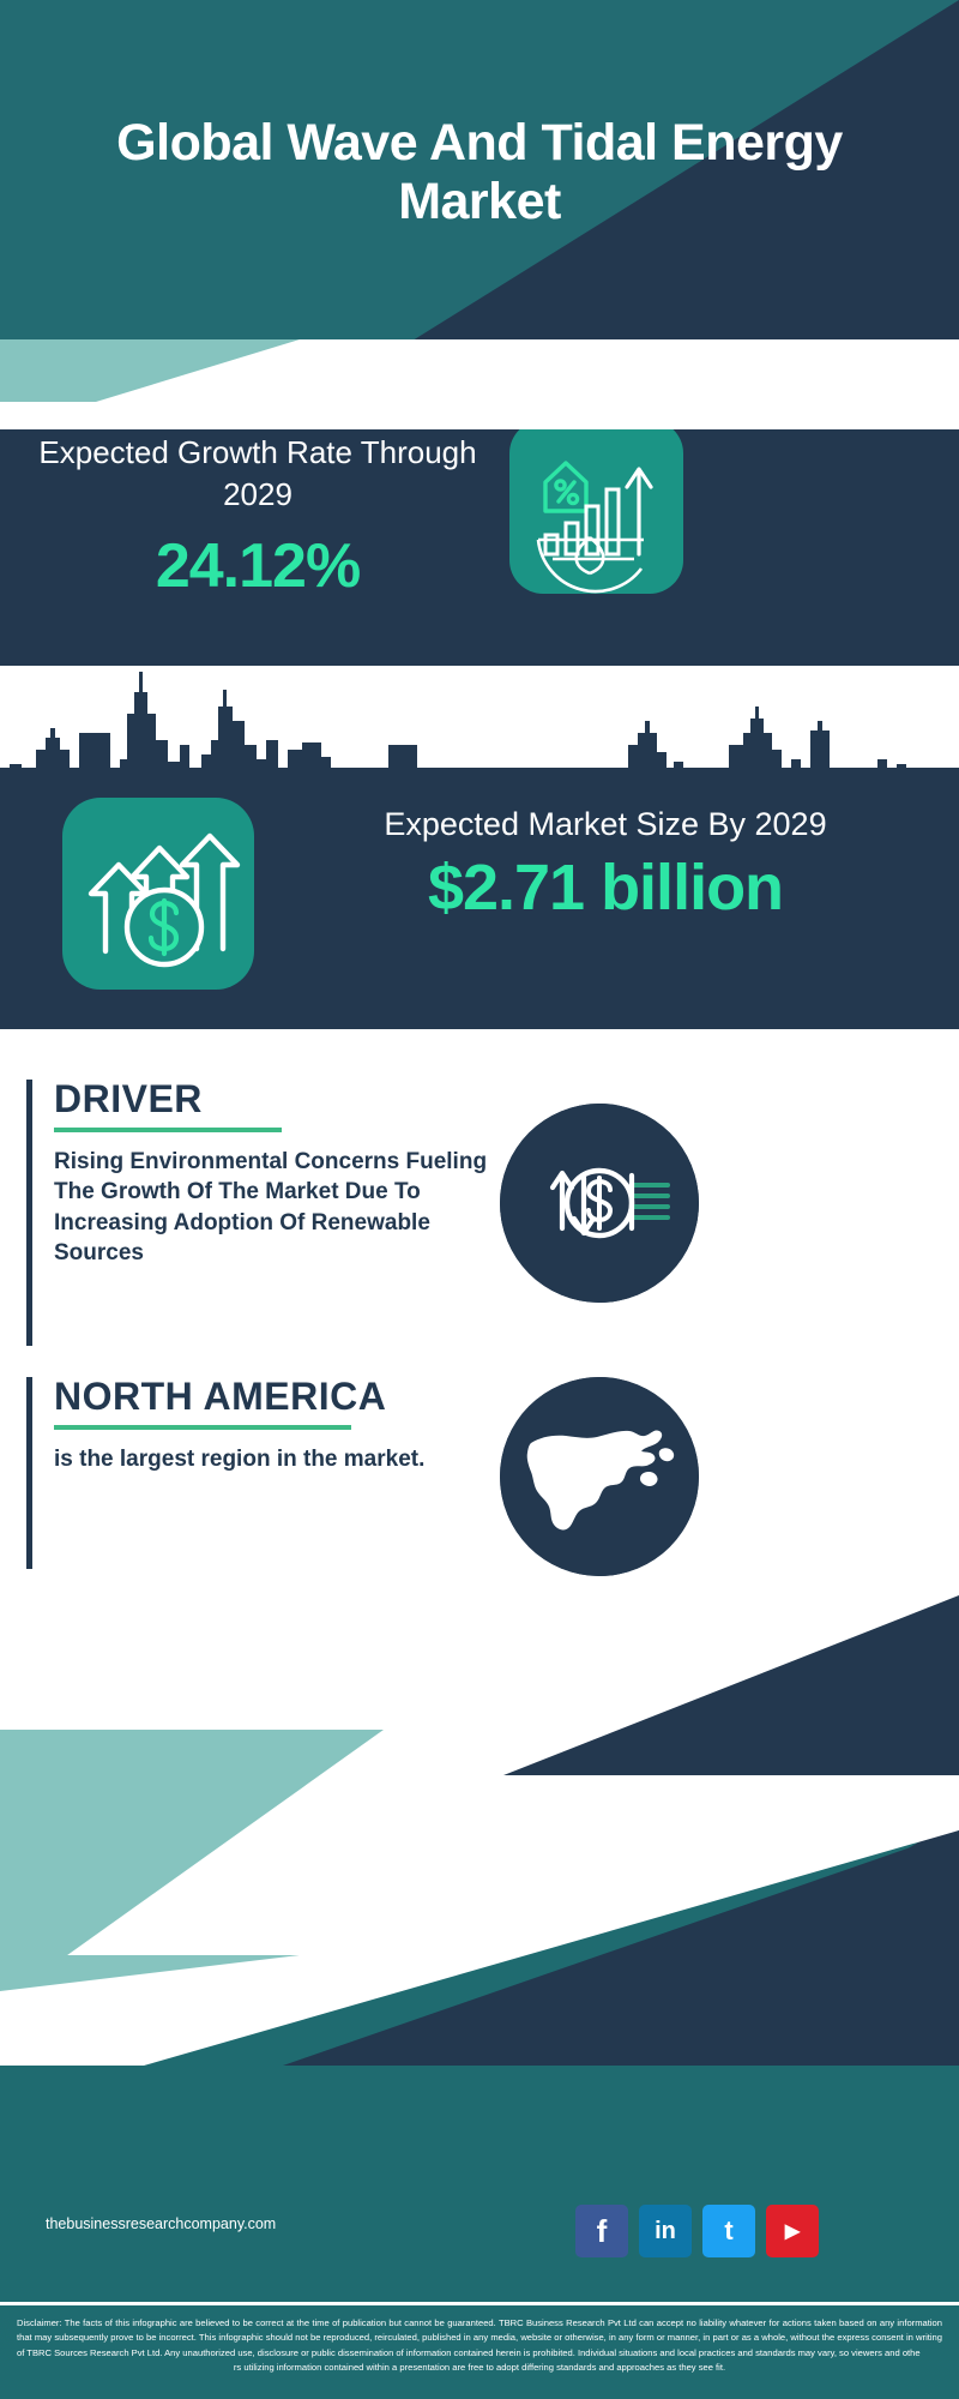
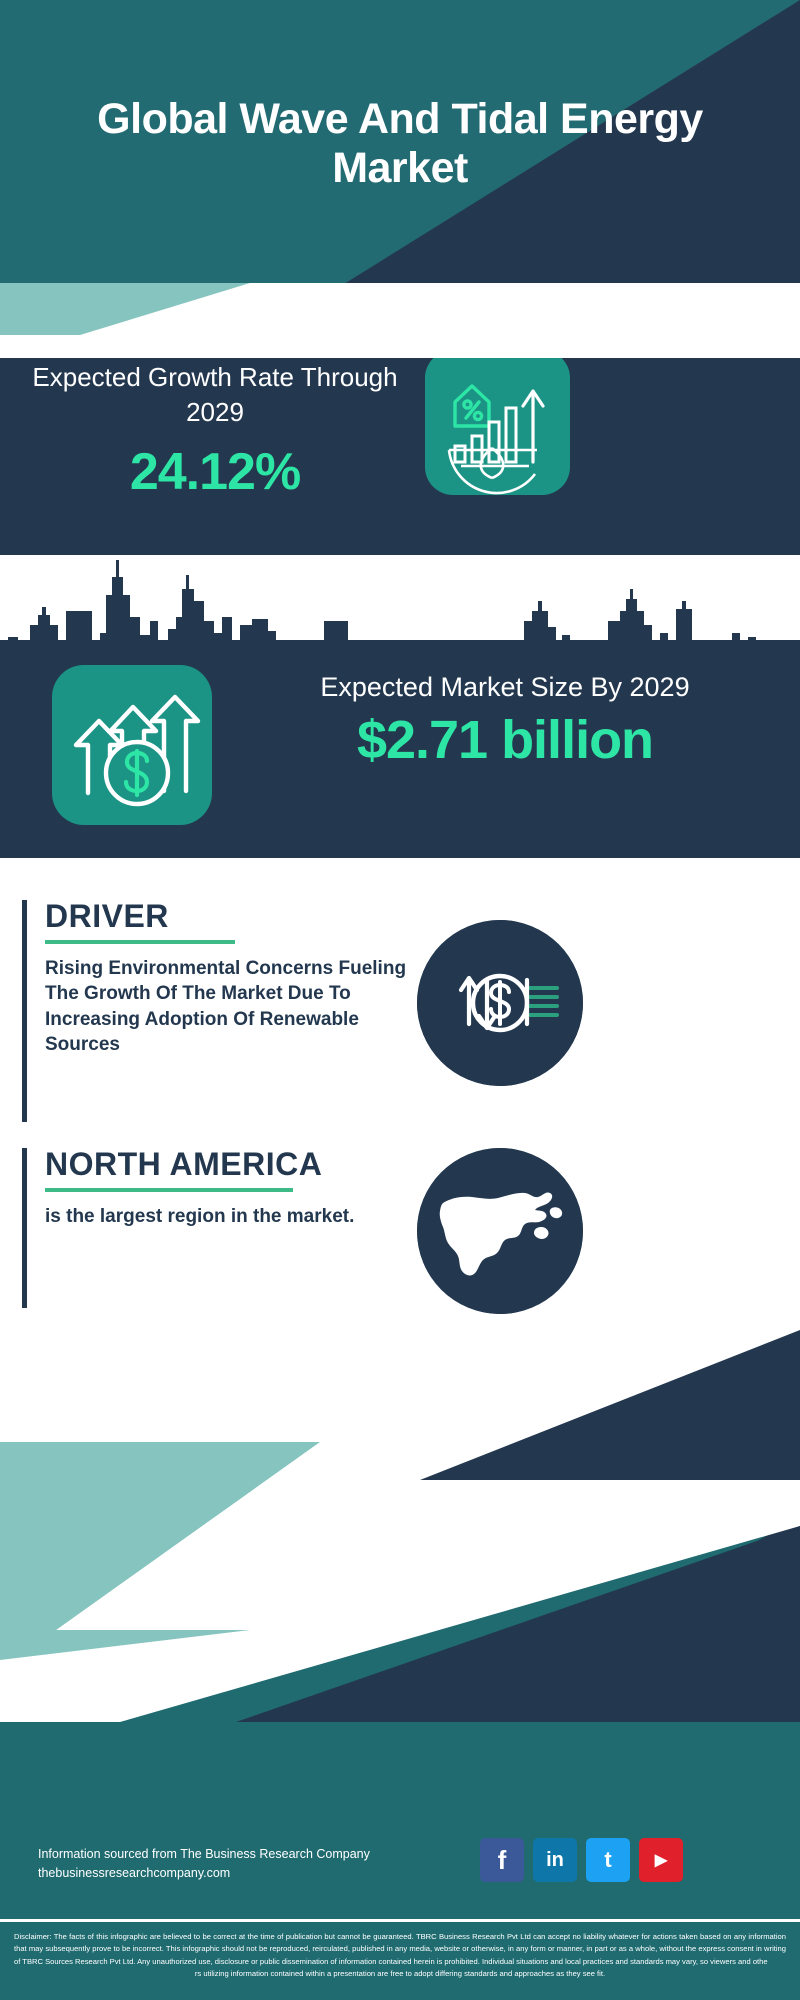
  Global Wave And Tidal Energy Market
  Expected Growth Rate Through 2029
  24.12%
  Expected Market Size By 2029
  $2.71 billion
  DRIVER
  Rising Environmental Concerns Fueling The Growth Of The Market Due To Increasing Adoption Of Renewable Sources
  NORTH AMERICA
  is the largest region in the market.
+ Information sourced from The Business Research Company
  thebusinessresearchcompany.com
  f
  in
  t
  ▶
  Disclaimer: The facts of this infographic are believed to be correct at the time of publication but cannot be guaranteed. TBRC Business Research Pvt Ltd can accept no liability whatever for actions taken based on any information that may subsequently prove to be incorrect. This infographic should not be reproduced, reirculated, published in any media, website or otherwise, in any form or manner, in part or as a whole, without the express consent in writing of TBRC Sources Research Pvt Ltd. Any unauthorized use, disclosure or public dissemination of information contained herein is prohibited. Individual situations and local practices and standards may vary, so viewers and othe
  rs utilizing information contained within a presentation are free to adopt differing standards and approaches as they see fit.
